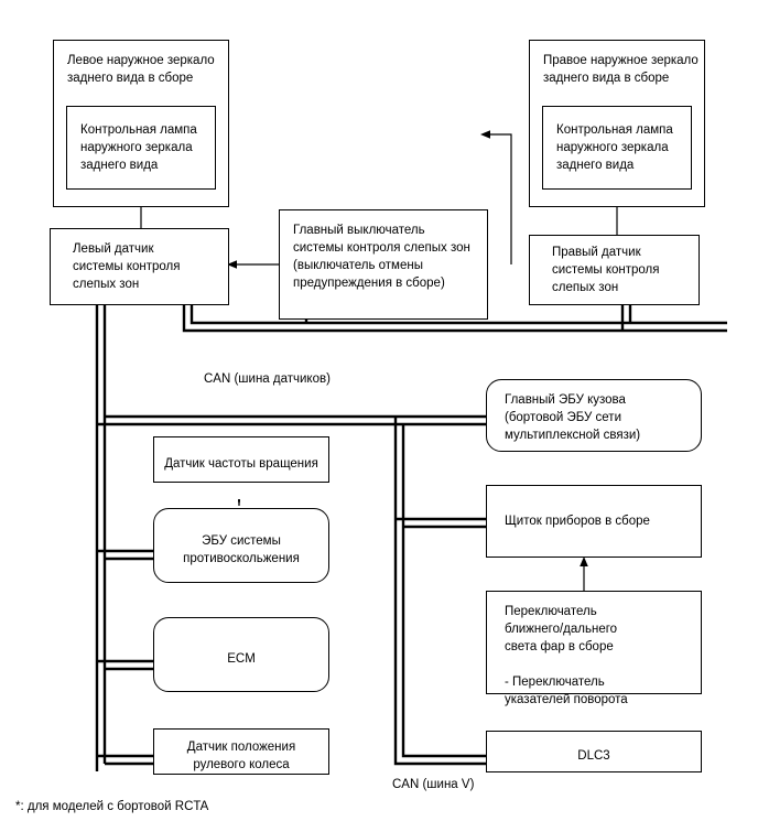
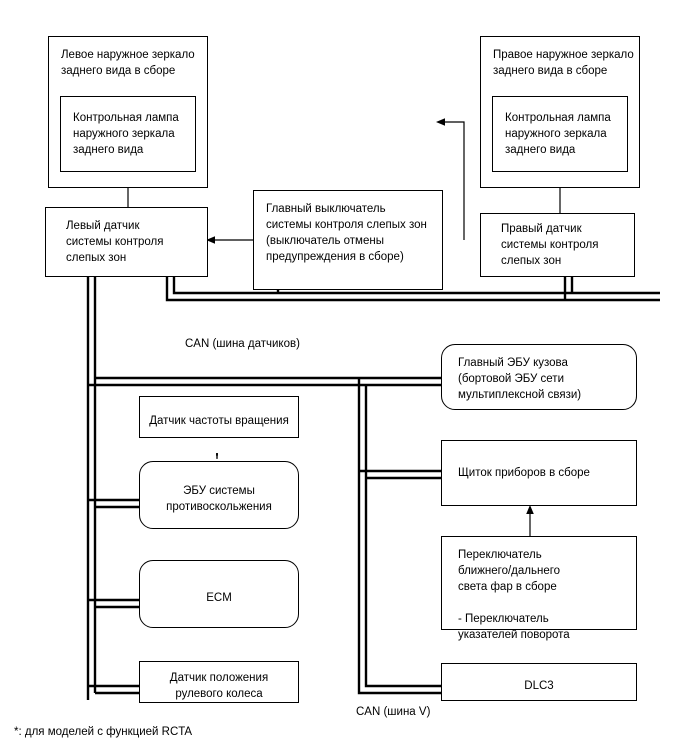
  Левое наружное зеркало
  заднего вида в сборе
  Контрольная лампа
  наружного зеркала
  заднего вида
  Левый датчик
  системы контроля
  слепых зон
  Главный выключатель
  системы контроля слепых зон
  (выключатель отмены
  предупреждения в сборе)
  Правое наружное зеркало
  заднего вида в сборе
  Контрольная лампа
  наружного зеркала
  заднего вида
  Правый датчик
  системы контроля
  слепых зон
  Датчик частоты вращения
  ЭБУ системы
  противоскольжения
  ECM
  Датчик положения
  рулевого колеса
  Главный ЭБУ кузова
  (бортовой ЭБУ сети
  мультиплексной связи)
  Щиток приборов в сборе
  Переключатель
  ближнего/дальнего
  света фар в сборе
  - Переключатель
  указателей поворота
  DLC3
  CAN (шина датчиков)
  CAN (шина V)
- *: для моделей с бортовой RCTA
+ *: для моделей с функцией RCTA
